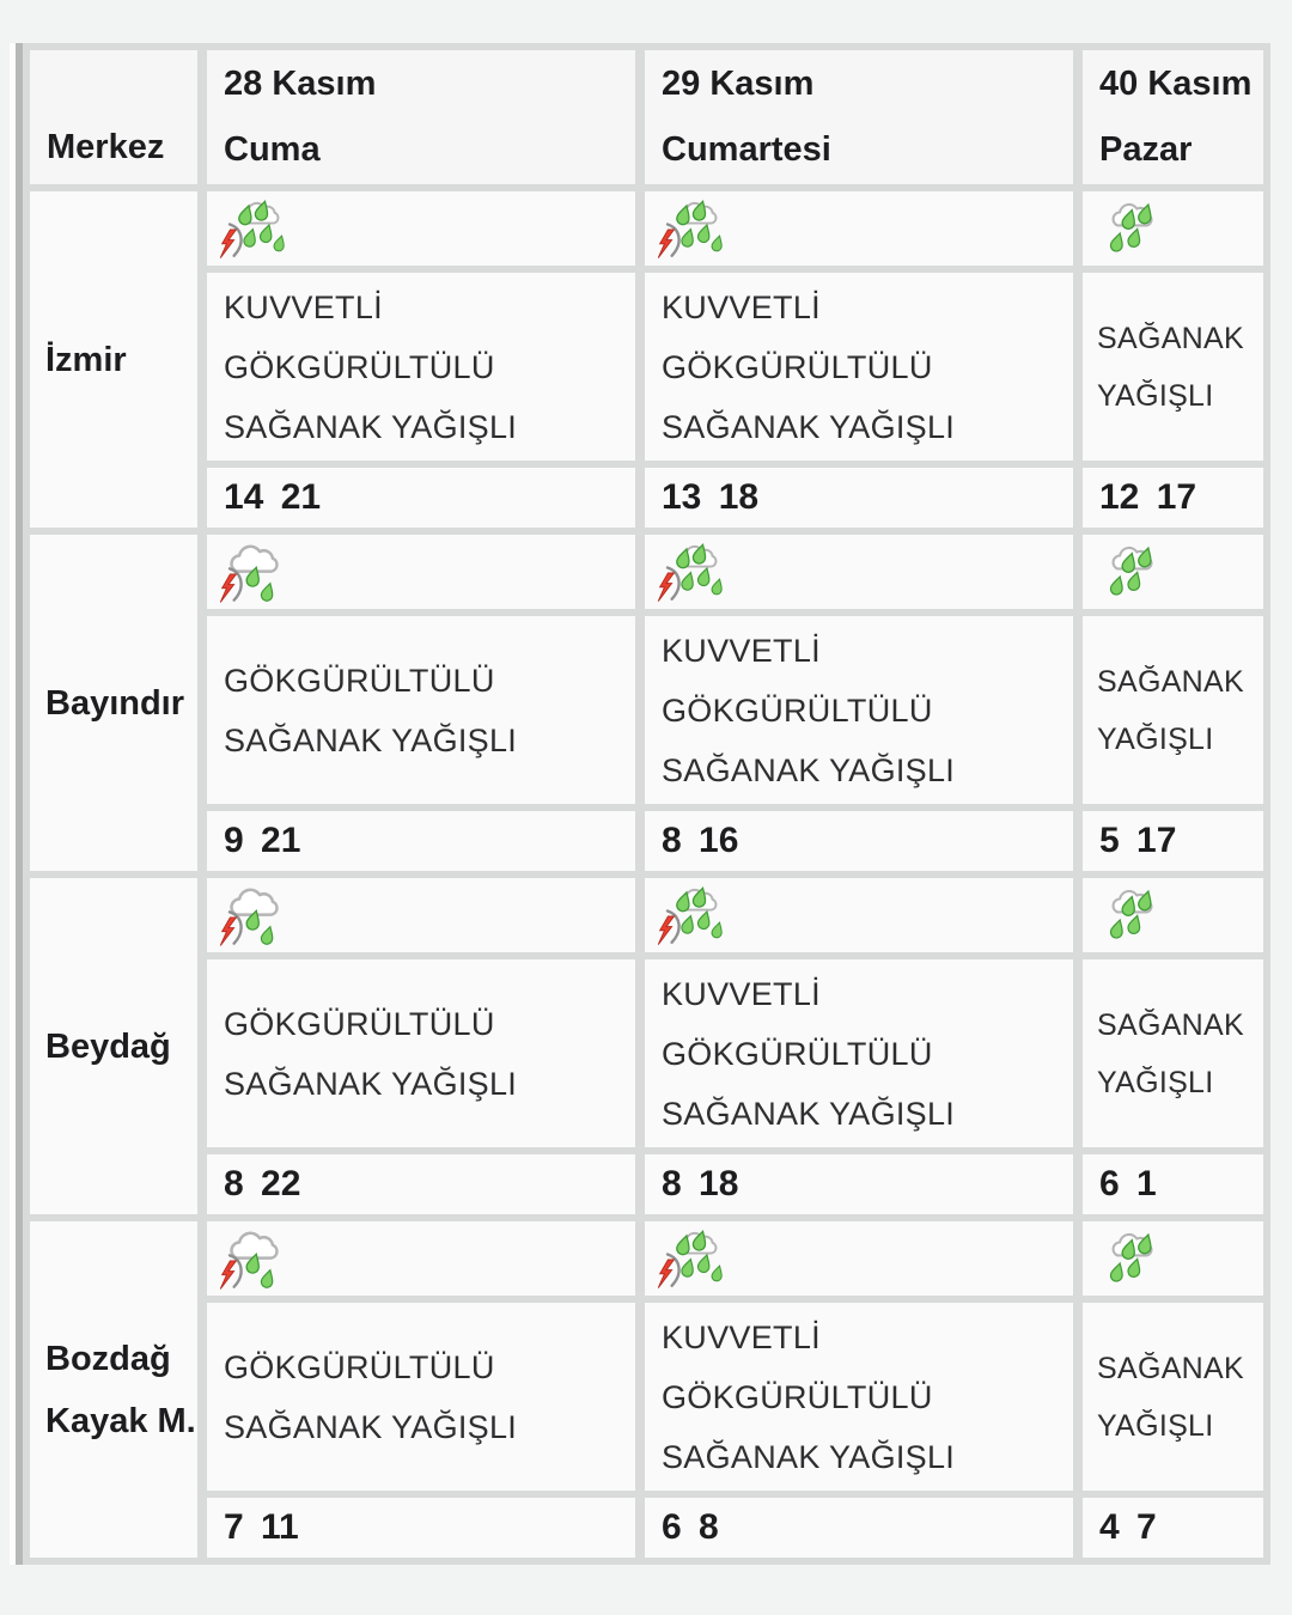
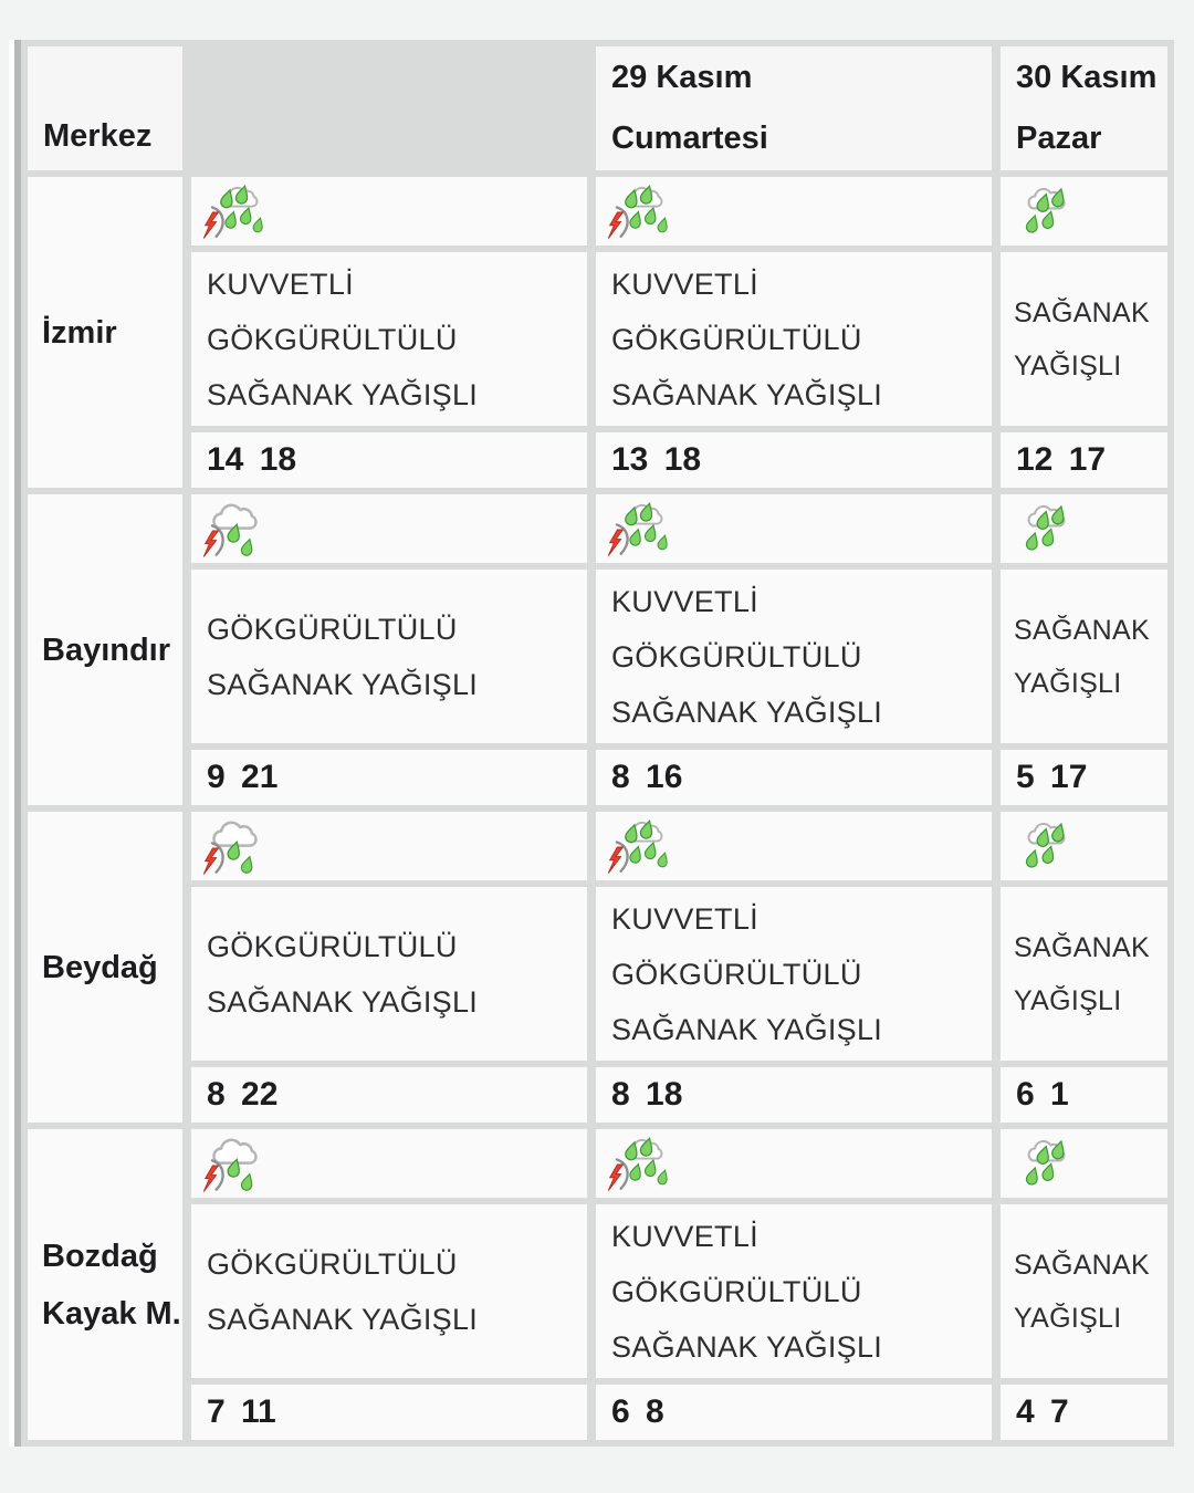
  Merkez
- 28 Kasım
- Cuma
  29 Kasım
  Cumartesi
- 40 Kasım
+ 30 Kasım
  Pazar
  İzmir
  KUVVETLİ GÖKGÜRÜLTÜLÜ SAĞANAK YAĞIŞLI
- 14 21
+ 14 18
  KUVVETLİ GÖKGÜRÜLTÜLÜ SAĞANAK YAĞIŞLI
  13 18
  SAĞANAK YAĞIŞLI
  12 17
  Bayındır
  GÖKGÜRÜLTÜLÜ SAĞANAK YAĞIŞLI
  9 21
  KUVVETLİ GÖKGÜRÜLTÜLÜ SAĞANAK YAĞIŞLI
  8 16
  SAĞANAK YAĞIŞLI
  5 17
  Beydağ
  GÖKGÜRÜLTÜLÜ SAĞANAK YAĞIŞLI
  8 22
  KUVVETLİ GÖKGÜRÜLTÜLÜ SAĞANAK YAĞIŞLI
  8 18
  SAĞANAK YAĞIŞLI
  6 1
  Bozdağ Kayak M.
  GÖKGÜRÜLTÜLÜ SAĞANAK YAĞIŞLI
  7 11
  KUVVETLİ GÖKGÜRÜLTÜLÜ SAĞANAK YAĞIŞLI
  6 8
  SAĞANAK YAĞIŞLI
  4 7
